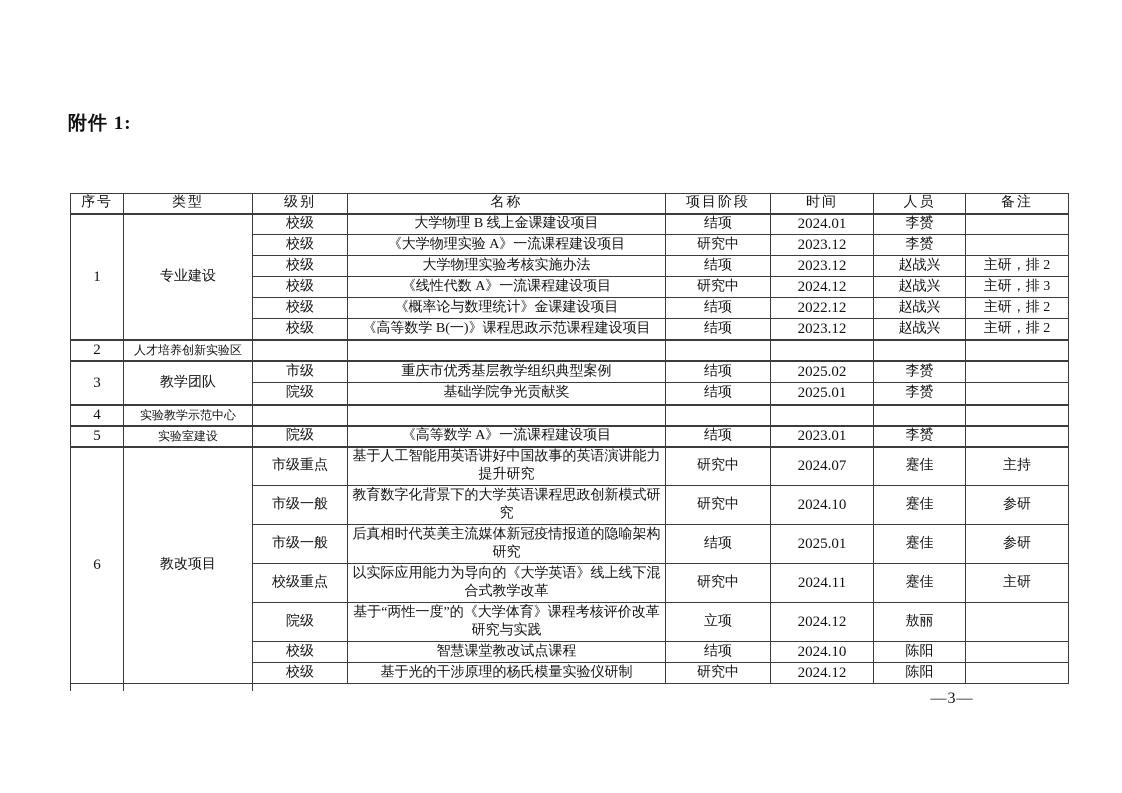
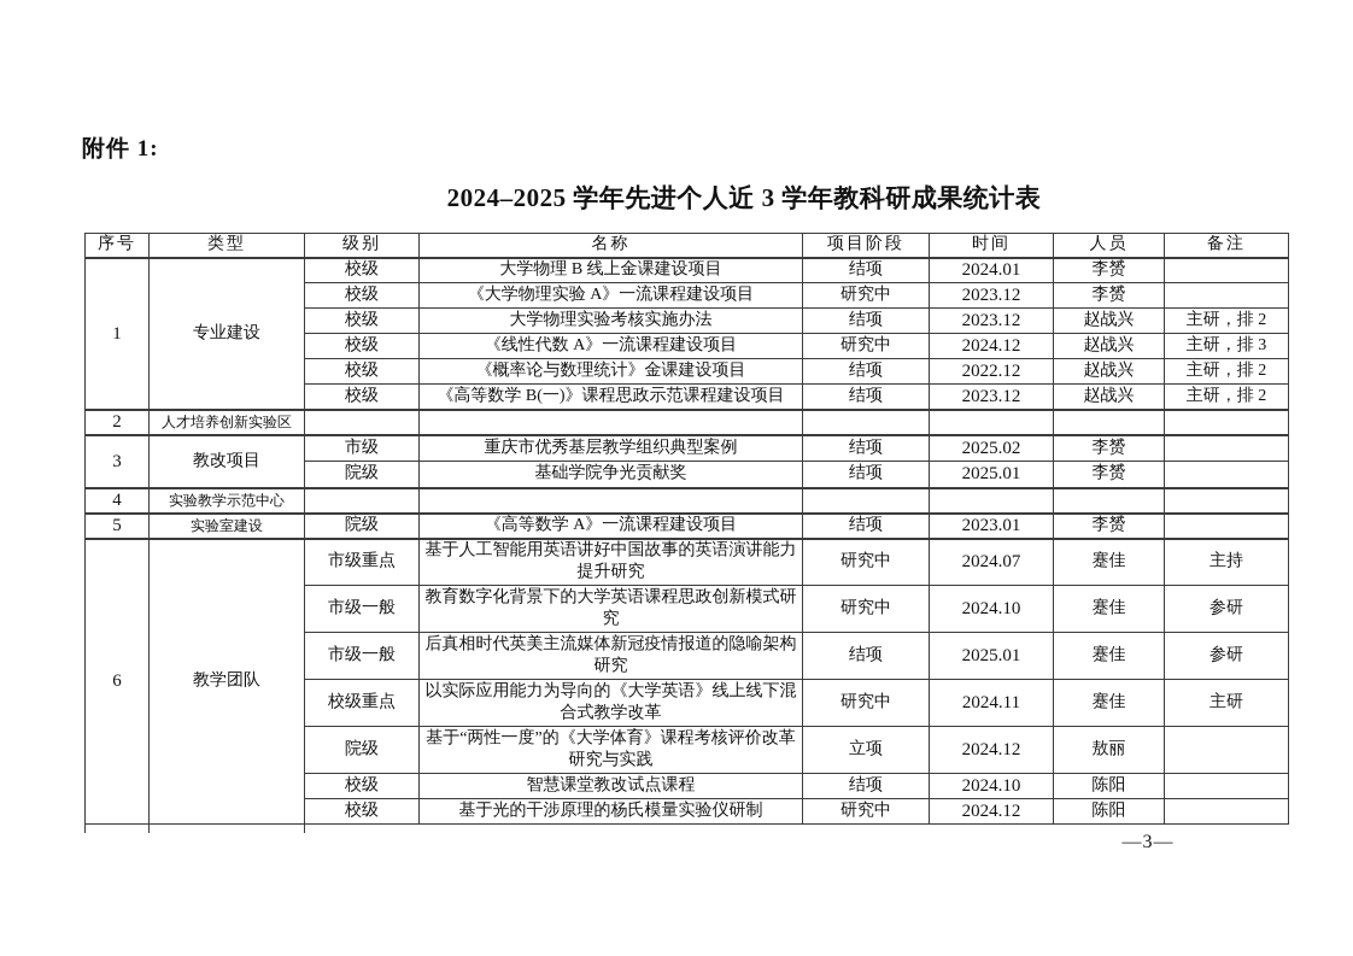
  附件 1:
+ 2024–2025 学年先进个人近 3 学年教科研成果统计表
  序号	类型	级别	名称	项目阶段	时间	人员	备注
  1	专业建设	校级	大学物理 B 线上金课建设项目	结项	2024.01	李赟
  校级	《大学物理实验 A》一流课程建设项目	研究中	2023.12	李赟
  校级	大学物理实验考核实施办法	结项	2023.12	赵战兴	主研，排 2
  校级	《线性代数 A》一流课程建设项目	研究中	2024.12	赵战兴	主研，排 3
  校级	《概率论与数理统计》金课建设项目	结项	2022.12	赵战兴	主研，排 2
  校级	《高等数学 B(一)》课程思政示范课程建设项目	结项	2023.12	赵战兴	主研，排 2
  2	人才培养创新实验区
- 3	教学团队	市级	重庆市优秀基层教学组织典型案例	结项	2025.02	李赟
+ 3	教改项目	市级	重庆市优秀基层教学组织典型案例	结项	2025.02	李赟
  院级	基础学院争光贡献奖	结项	2025.01	李赟
  4	实验教学示范中心
  5	实验室建设	院级	《高等数学 A》一流课程建设项目	结项	2023.01	李赟
- 6	教改项目	市级重点	基于人工智能用英语讲好中国故事的英语演讲能力提升研究	研究中	2024.07	蹇佳	主持
+ 6	教学团队	市级重点	基于人工智能用英语讲好中国故事的英语演讲能力提升研究	研究中	2024.07	蹇佳	主持
  市级一般	教育数字化背景下的大学英语课程思政创新模式研究	研究中	2024.10	蹇佳	参研
  市级一般	后真相时代英美主流媒体新冠疫情报道的隐喻架构研究	结项	2025.01	蹇佳	参研
  校级重点	以实际应用能力为导向的《大学英语》线上线下混合式教学改革	研究中	2024.11	蹇佳	主研
  院级	基于“两性一度”的《大学体育》课程考核评价改革研究与实践	立项	2024.12	敖丽
  校级	智慧课堂教改试点课程	结项	2024.10	陈阳
  校级	基于光的干涉原理的杨氏模量实验仪研制	研究中	2024.12	陈阳
  —3—
